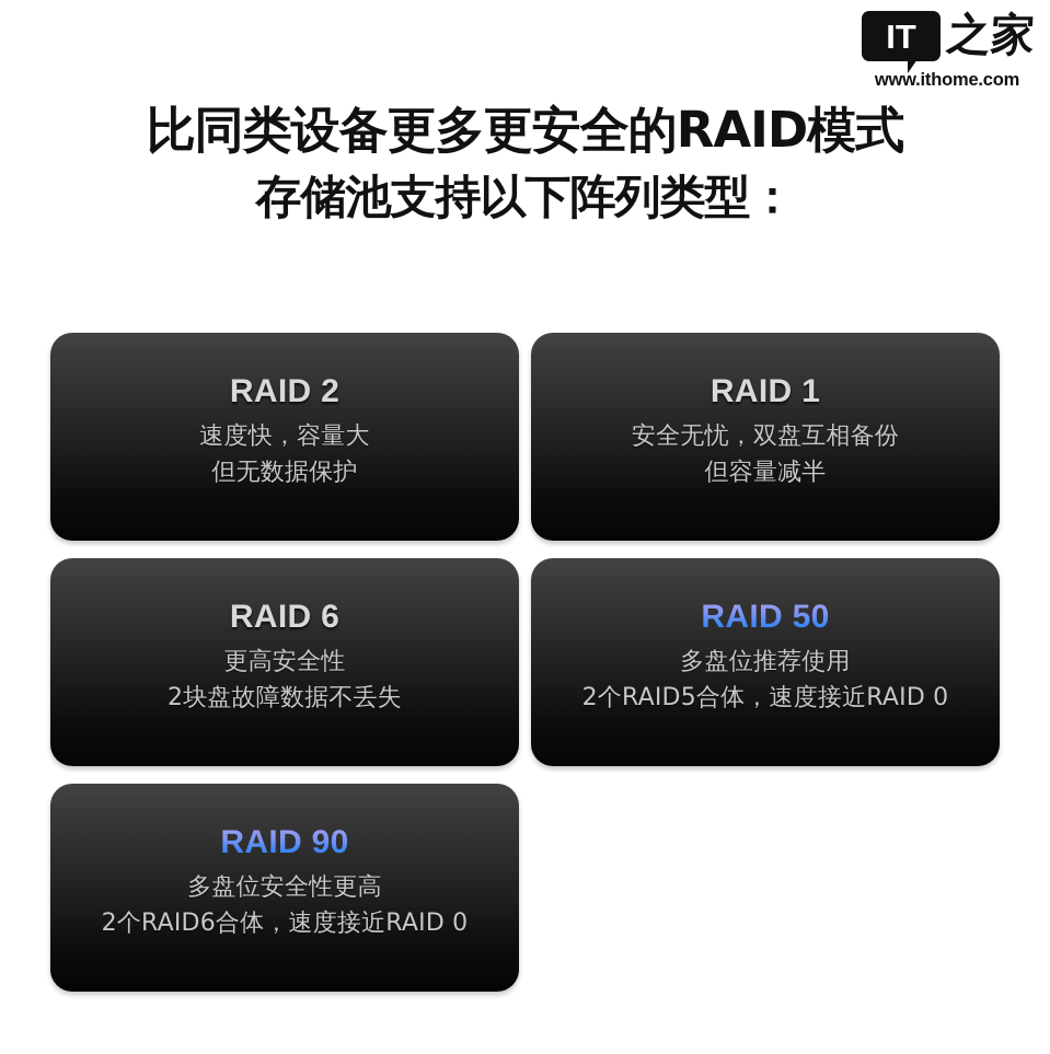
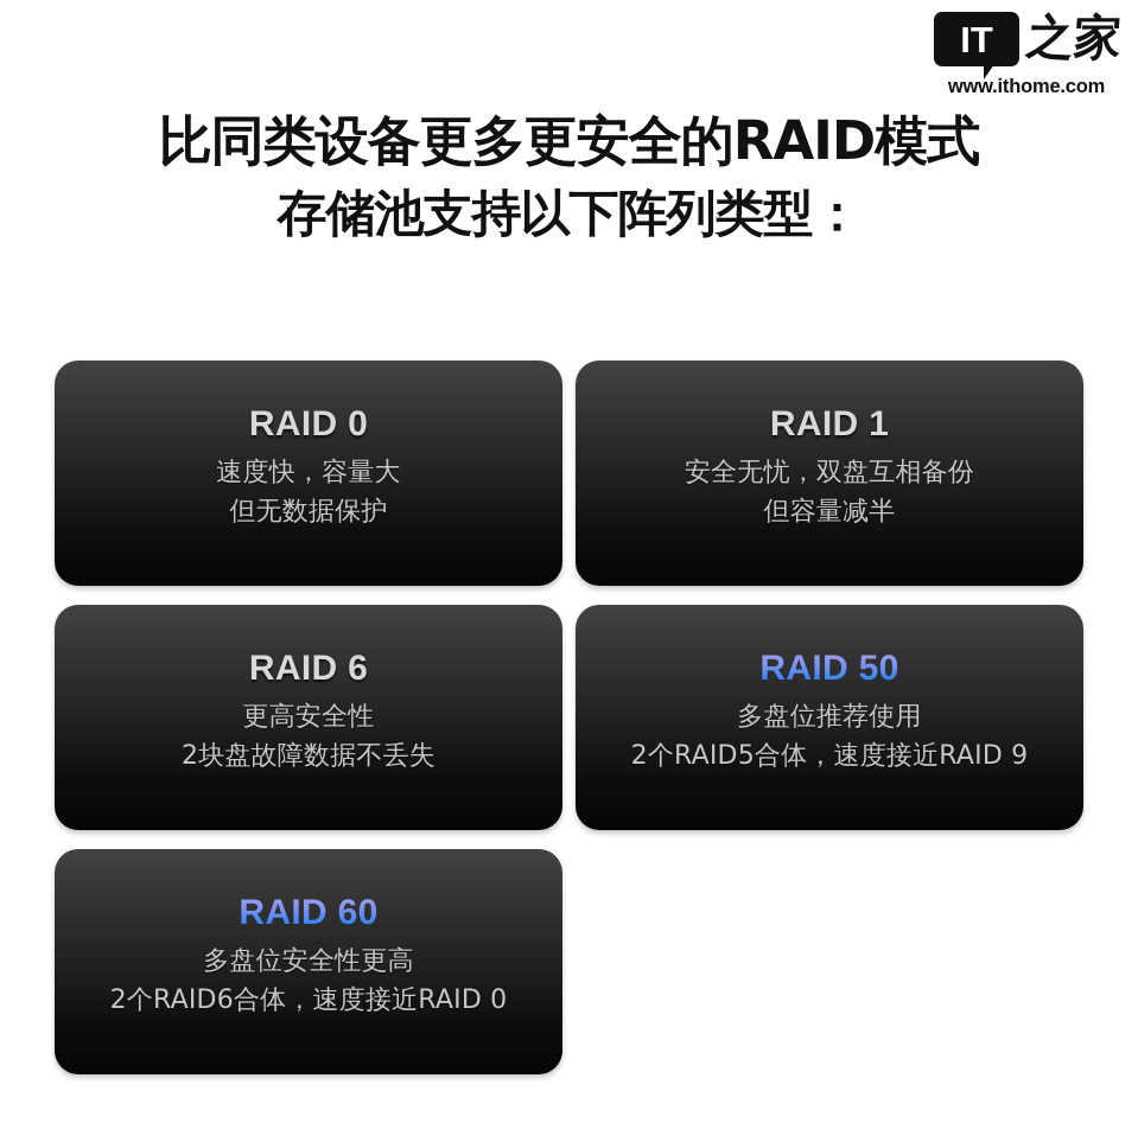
  IT
  www.ithome.com
  比同类设备更多更安全的RAID模式
  存储池支持以下阵列类型：
- RAID 2
+ RAID 0
  速度快，容量大
  但无数据保护
  RAID 1
  安全无忧，双盘互相备份
  但容量减半
  RAID 6
  更高安全性
  2块盘故障数据不丢失
  RAID 50
  多盘位推荐使用
- 2个RAID5合体，速度接近RAID 0
+ 2个RAID5合体，速度接近RAID 9
- RAID 90
+ RAID 60
  多盘位安全性更高
  2个RAID6合体，速度接近RAID 0
